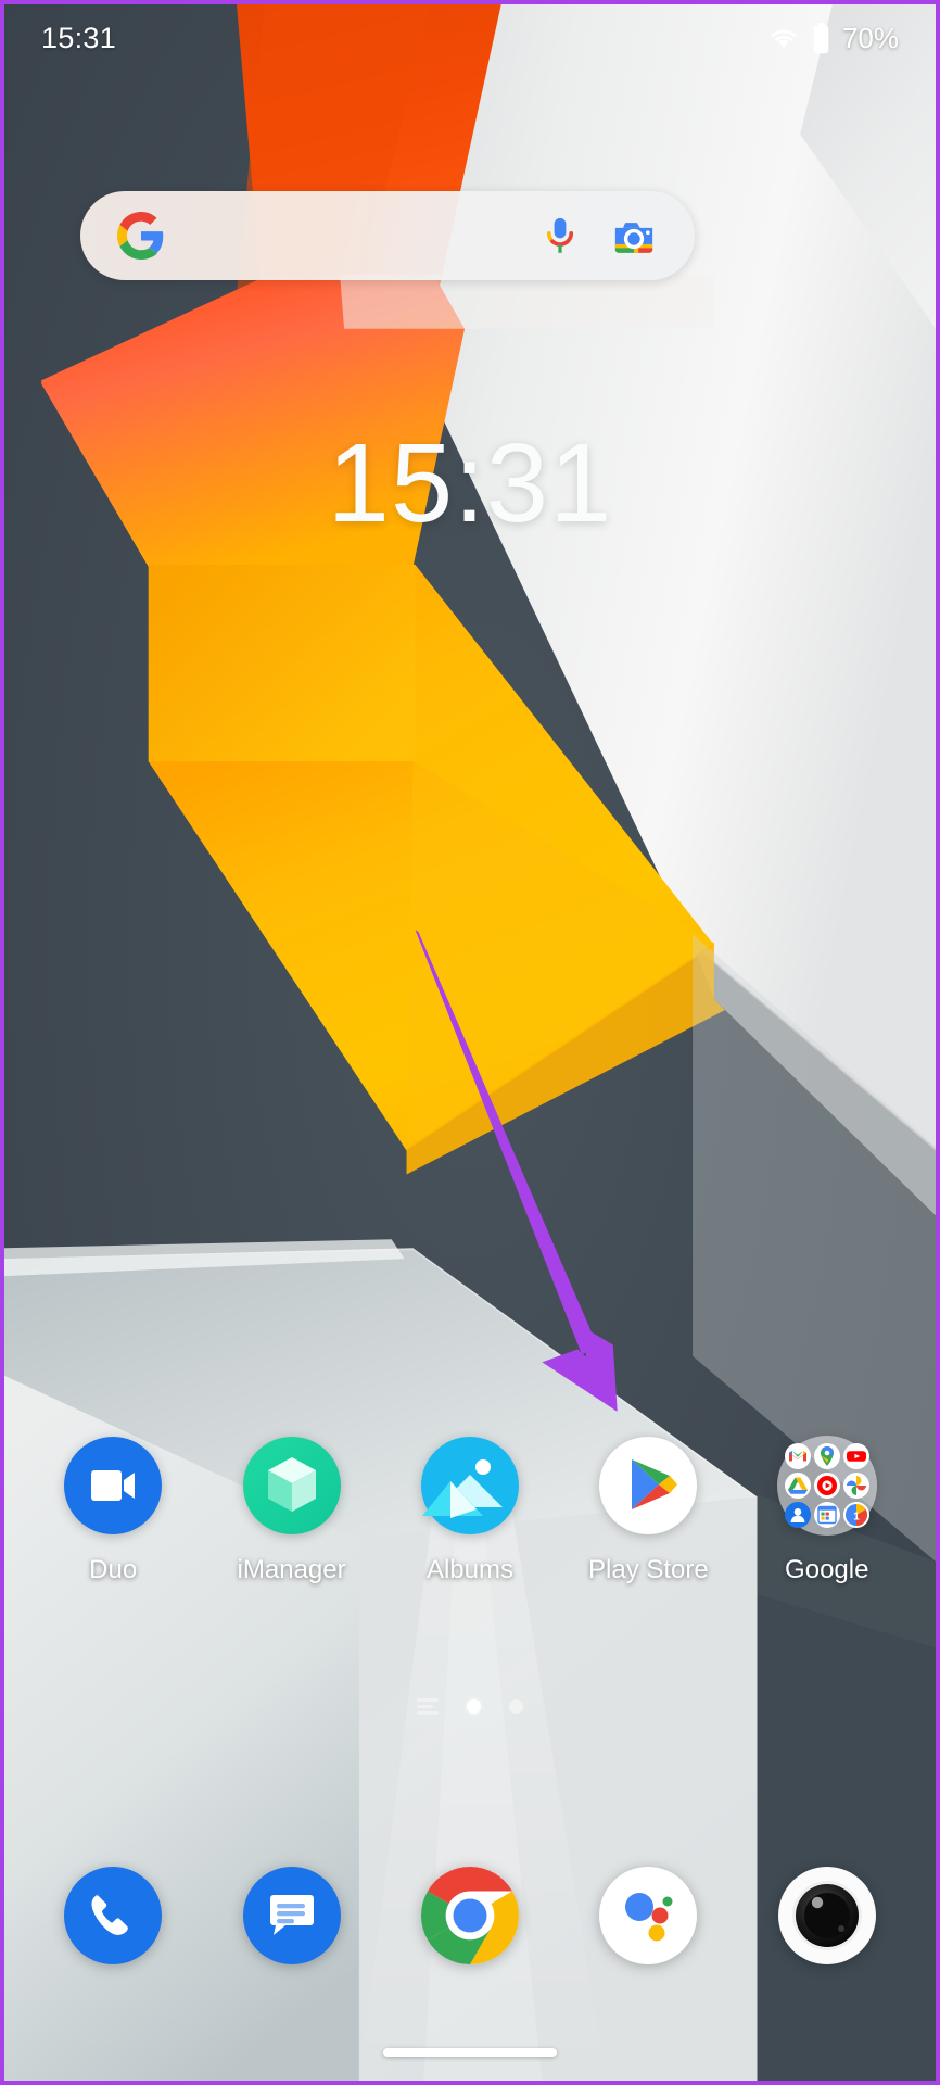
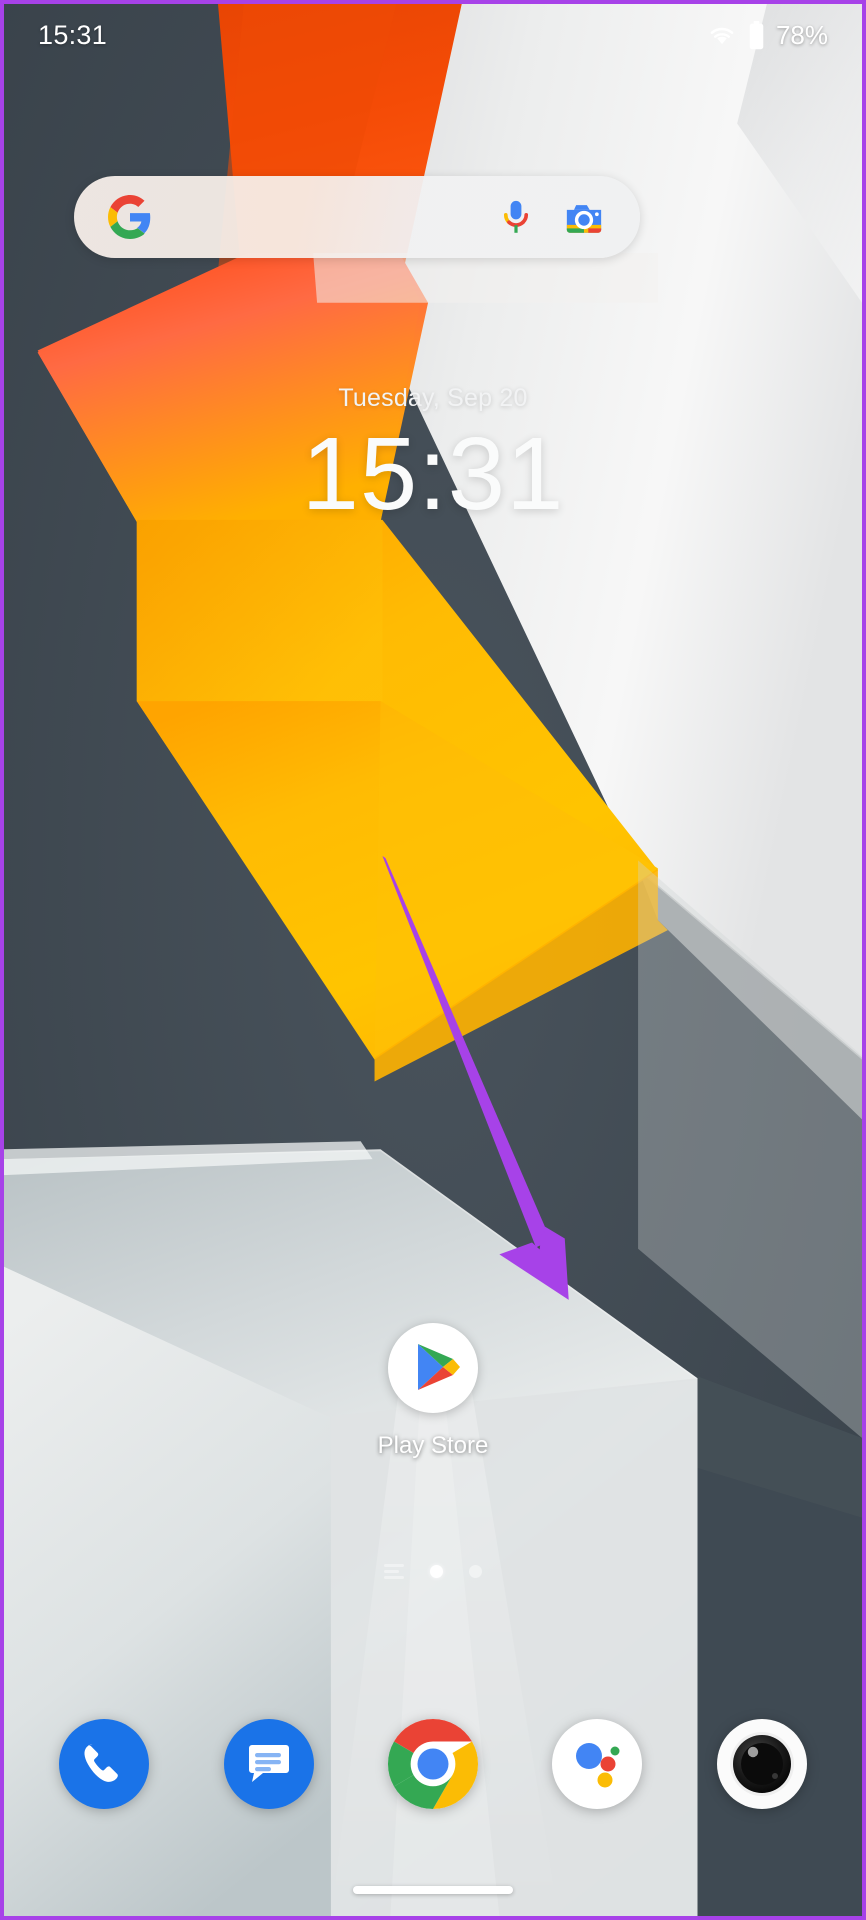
  15:31
- 70%
+ 78%
+ Tuesday, Sep 20
  15:31
- Duo
- iManager
- Albums
  Play Store
- 1
- Google
